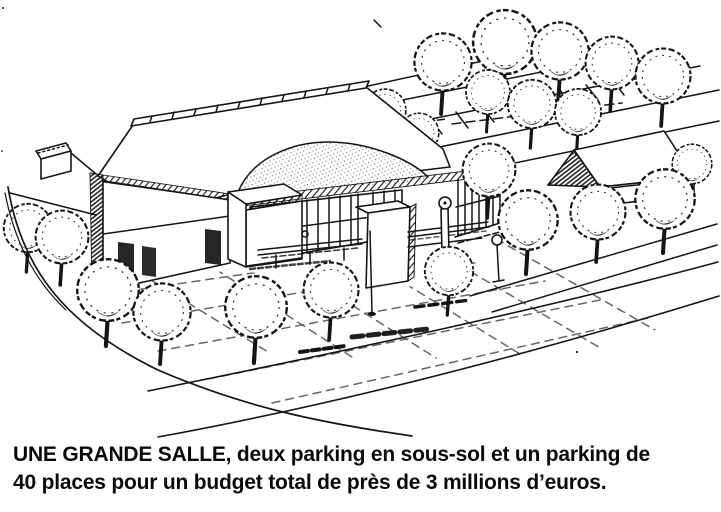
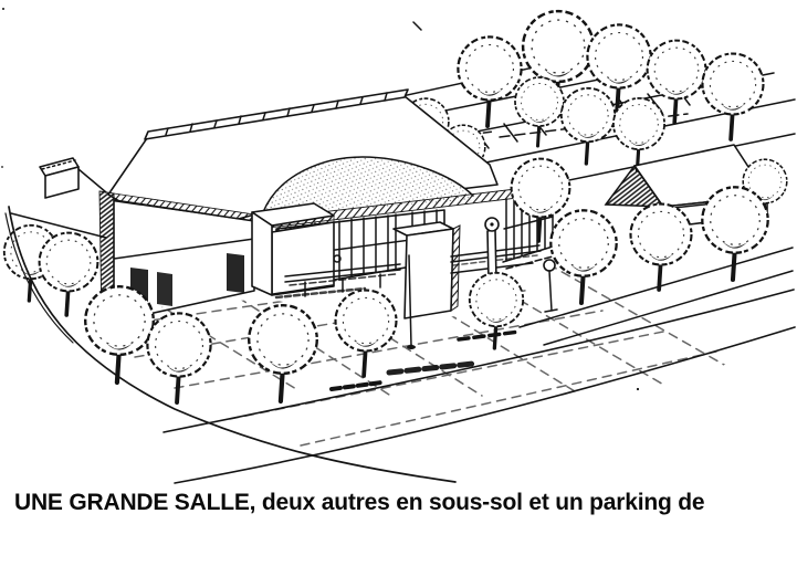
- UNE GRANDE SALLE, deux parking en sous-sol et un parking de
+ UNE GRANDE SALLE, deux autres en sous-sol et un parking de
- 40 places pour un budget total de près de 3 millions d’euros.
